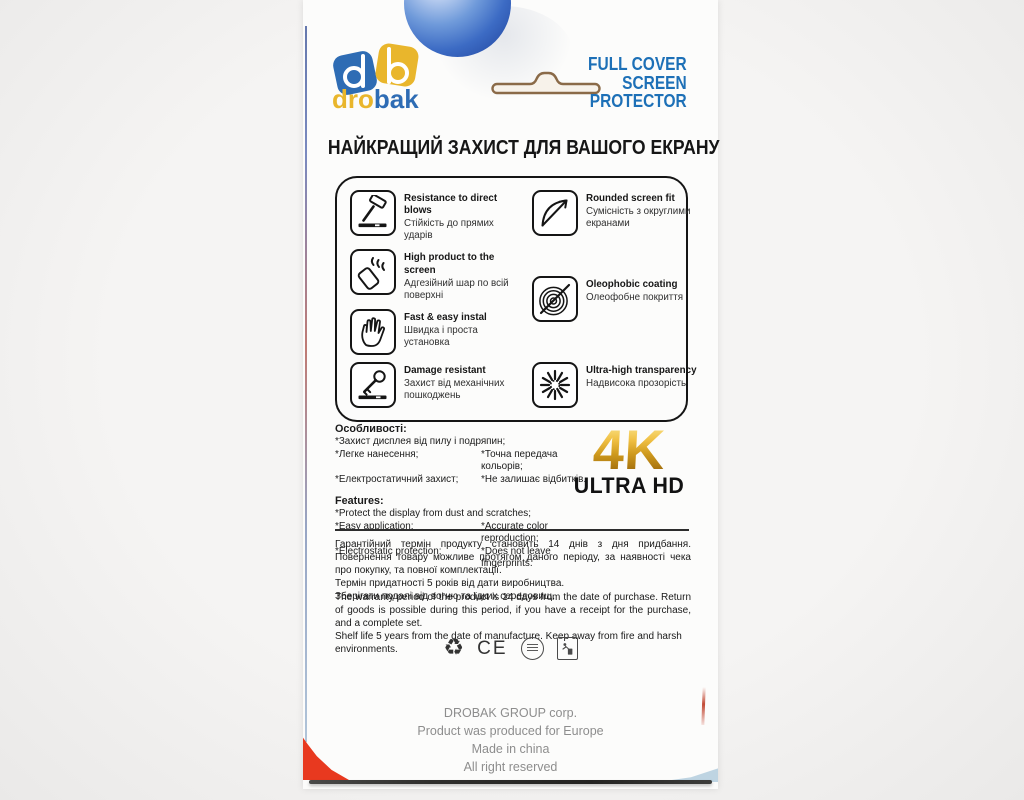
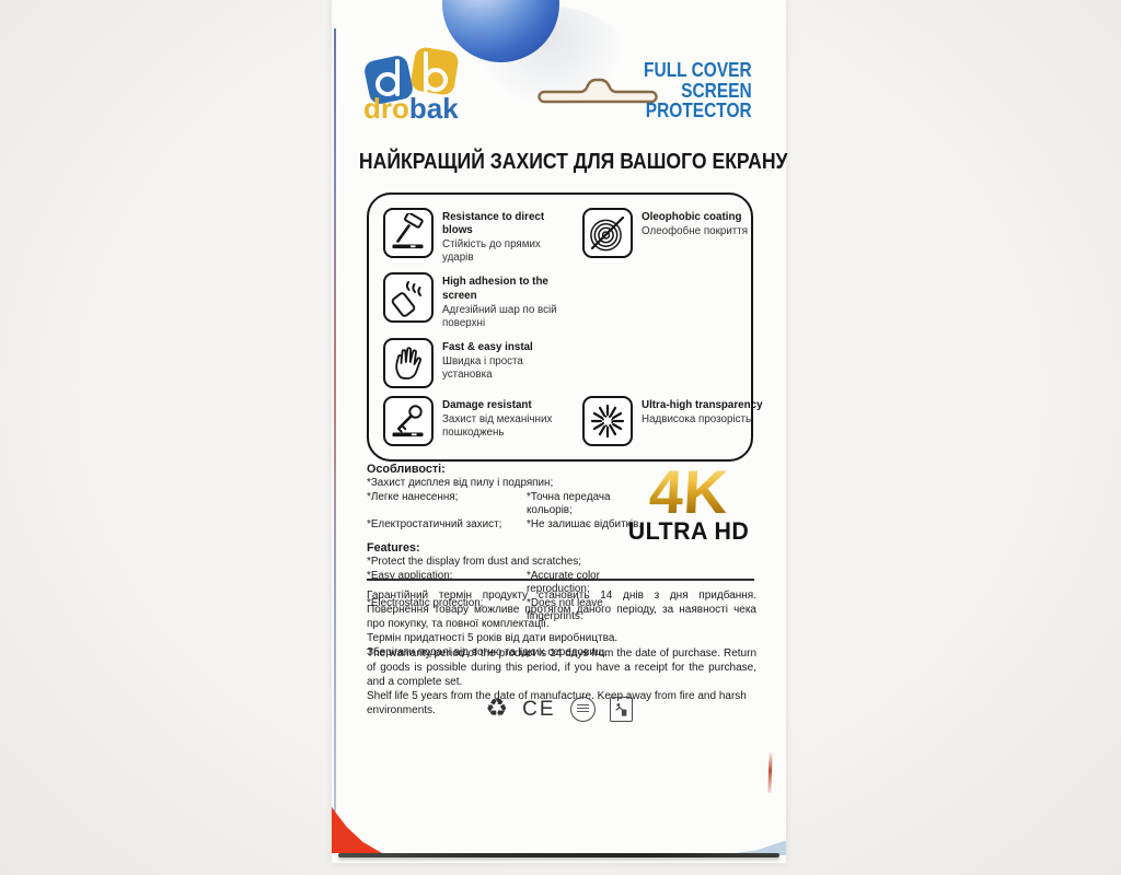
  drobak
  FULL COVER
  SCREEN
  PROTECTOR
  НАЙКРАЩИЙ ЗАХИСТ ДЛЯ ВАШОГО ЕКРАНУ
  Resistance to direct blows
  Стійкість до прямих ударів
- High product to the screen
+ High adhesion to the screen
  Адгезійний шар по всій поверхні
  Fast & easy instal
  Швидка і проста установка
  Damage resistant
  Захист від механічних пошкоджень
- Rounded screen fit
- Сумісність з округлими екранами
  Oleophobic coating
  Олеофобне покриття
  Ultra-high transparency
  Надвисока прозорість
  Особливості:
  *Захист дисплея від пилу і подряпин;
  *Легке нанесення;
  *Точна передача кольорів;
  *Електростатичний захист;
  *Не залишає відбитків.
  Features:
  *Protect the display from dust and scratches;
  *Easy application;
  *Accurate color reproduction;
  *Electrostatic protection;
  *Does not leave fingerprints.
  ULTRA HD
  Гарантійний термін продукту становить 14 днів з дня придбання. Повернення товару можливе протягом даного періоду, за наявності чека про покупку, та повної комплектації.
  Термін придатності 5 років від дати виробництва.
  Зберігати подалі від вогню та їдких середовищ.
  The warranty period of the product is 14 days from the date of purchase. Return of goods is possible during this period, if you have a receipt for the purchase, and a complete set.
  Shelf life 5 years from the date of manufacture. Keep away from fire and harsh environments.
  ♻
  CE
- DROBAK GROUP corp.
- Product was produced for Europe
- Made in china
- All right reserved
